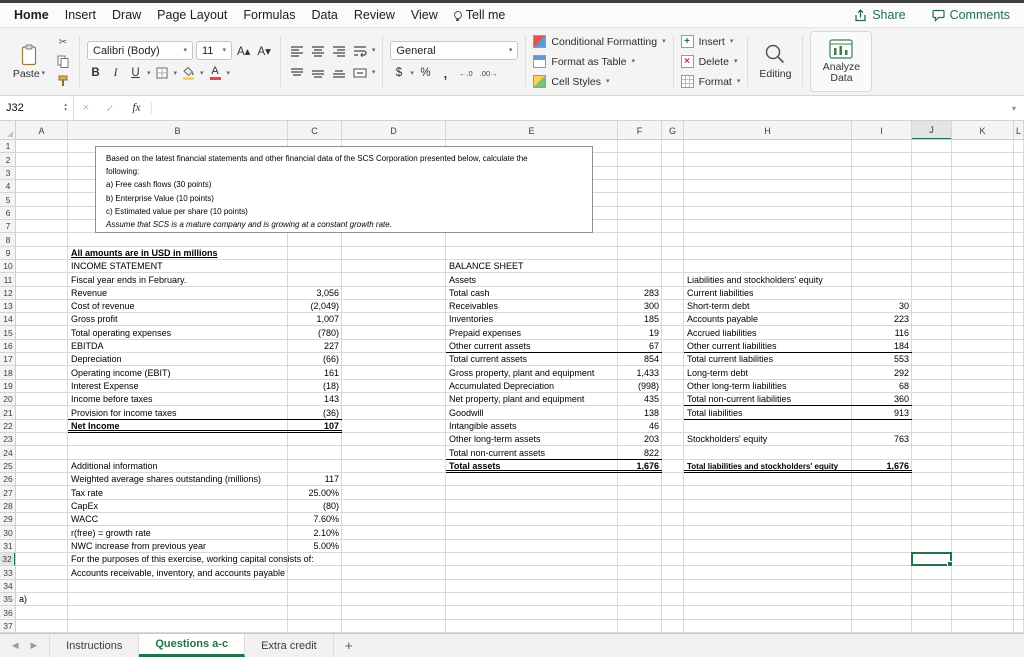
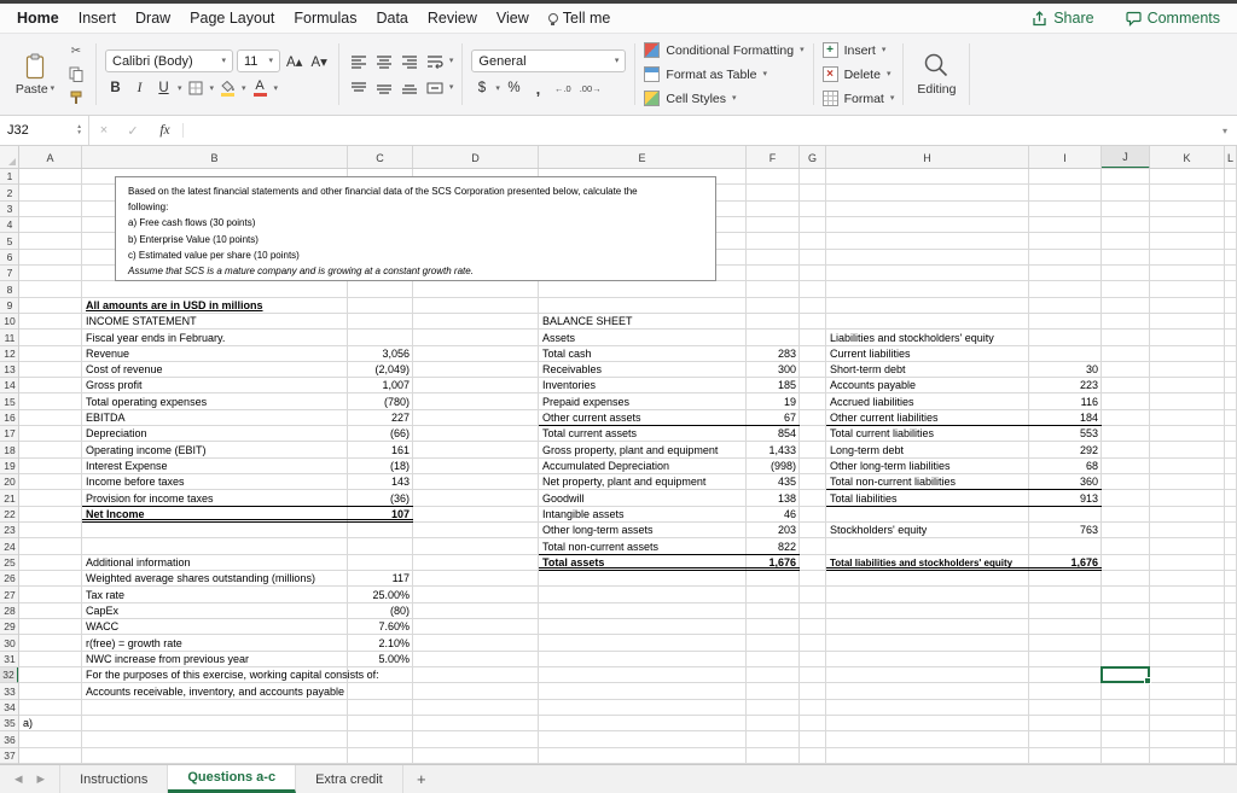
  Home
  Insert
  Draw
  Page Layout
  Formulas
  Data
  Review
  View
  Tell me
  Share
  Comments
  Paste
  ✂
  Calibri (Body)
  11
  A▴
  A▾
  B
  I
  U
  A
  General
  $
  %
  ,
  ←.0
  .00→
  Conditional Formatting
  Format as Table
  Cell Styles
  +
  Insert
  ×
  Delete
  Format
  Editing
- Analyze Data
  J32
  ×
  ✓
  fx
  ▾
  A
  B
  C
  D
  E
  F
  G
  H
  I
  J
  K
  L
  1
  2
  3
  4
  5
  6
  7
  8
  9
  10
  11
  12
  13
  14
  15
  16
  17
  18
  19
  20
  21
  22
  23
  24
  25
  26
  27
  28
  29
  30
  31
  32
  33
  34
  35
  36
  37
  Based on the latest financial statements and other financial data of the SCS Corporation presented below, calculate the
  following:
  a) Free cash flows (30 points)
  b) Enterprise Value (10 points)
  c) Estimated value per share (10 points)
  Assume that SCS is a mature company and is growing at a constant growth rate.
  All amounts are in USD in millions
  INCOME STATEMENT
  BALANCE SHEET
  Fiscal year ends in February.
  Assets
  Liabilities and stockholders' equity
  Revenue
  3,056
  Total cash
  283
  Current liabilities
  Cost of revenue
  (2,049)
  Receivables
  300
  Short-term debt
  30
  Gross profit
  1,007
  Inventories
  185
  Accounts payable
  223
  Total operating expenses
  (780)
  Prepaid expenses
  19
  Accrued liabilities
  116
  EBITDA
  227
  Other current assets
  67
  Other current liabilities
  184
  Depreciation
  (66)
  Total current assets
  854
  Total current liabilities
  553
  Operating income (EBIT)
  161
  Gross property, plant and equipment
  1,433
  Long-term debt
  292
  Interest Expense
  (18)
  Accumulated Depreciation
  (998)
  Other long-term liabilities
  68
  Income before taxes
  143
  Net property, plant and equipment
  435
  Total non-current liabilities
  360
  Provision for income taxes
  (36)
  Goodwill
  138
  Total liabilities
  913
  Net Income
  107
  Intangible assets
  46
  Other long-term assets
  203
  Stockholders' equity
  763
  Total non-current assets
  822
  Additional information
  Total assets
  1,676
  Total liabilities and stockholders' equity
  1,676
  Weighted average shares outstanding (millions)
  117
  Tax rate
  25.00%
  CapEx
  (80)
  WACC
  7.60%
  r(free) = growth rate
  2.10%
  NWC increase from previous year
  5.00%
  For the purposes of this exercise, working capital consists of:
  Accounts receivable, inventory, and accounts payable
  a)
  ◀
  ▶
  Instructions
  Questions a-c
  Extra credit
  +
